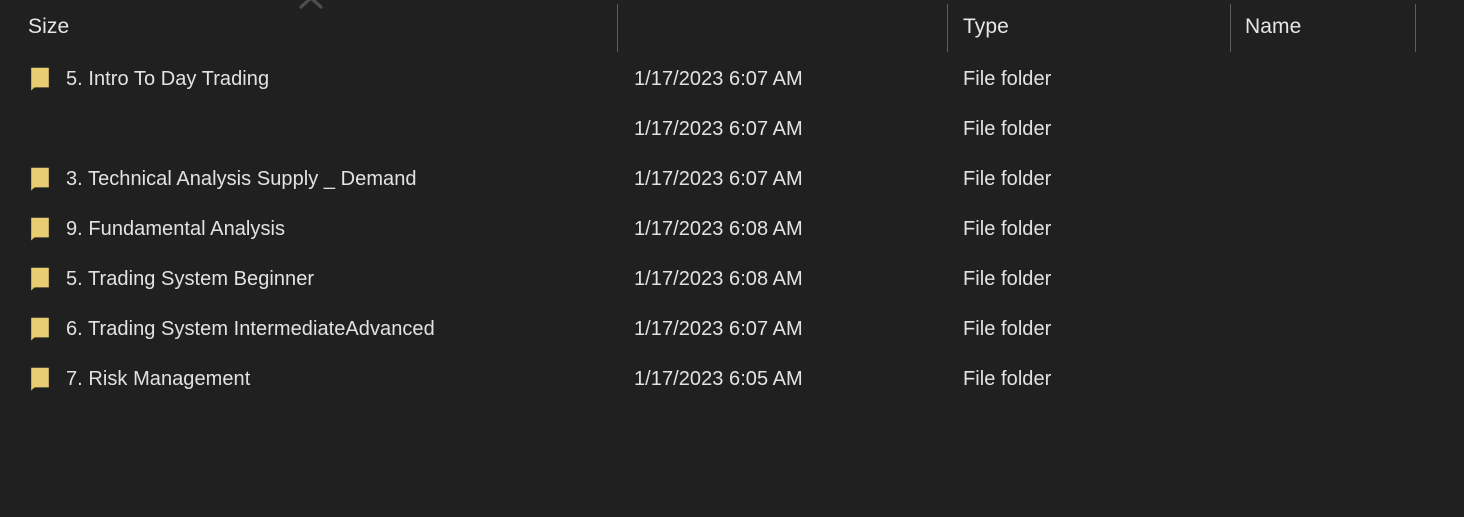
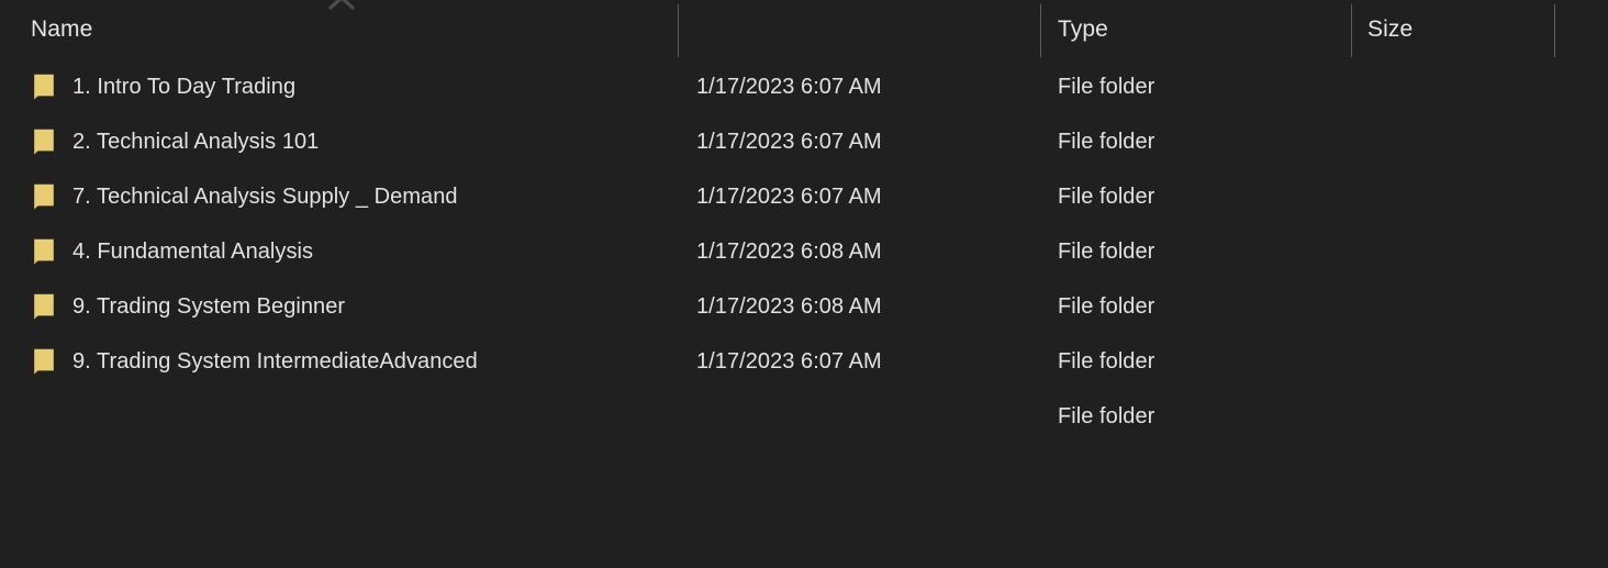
- Size
+ Name
  Type
- Name
+ Size
- 5. Intro To Day Trading
+ 1. Intro To Day Trading
  1/17/2023 6:07 AM
  File folder
+ 2. Technical Analysis 101
  1/17/2023 6:07 AM
  File folder
- 3. Technical Analysis Supply _ Demand
+ 7. Technical Analysis Supply _ Demand
  1/17/2023 6:07 AM
  File folder
- 9. Fundamental Analysis
+ 4. Fundamental Analysis
  1/17/2023 6:08 AM
  File folder
- 5. Trading System Beginner
+ 9. Trading System Beginner
  1/17/2023 6:08 AM
  File folder
- 6. Trading System IntermediateAdvanced
+ 9. Trading System IntermediateAdvanced
  1/17/2023 6:07 AM
  File folder
- 7. Risk Management
- 1/17/2023 6:05 AM
  File folder
